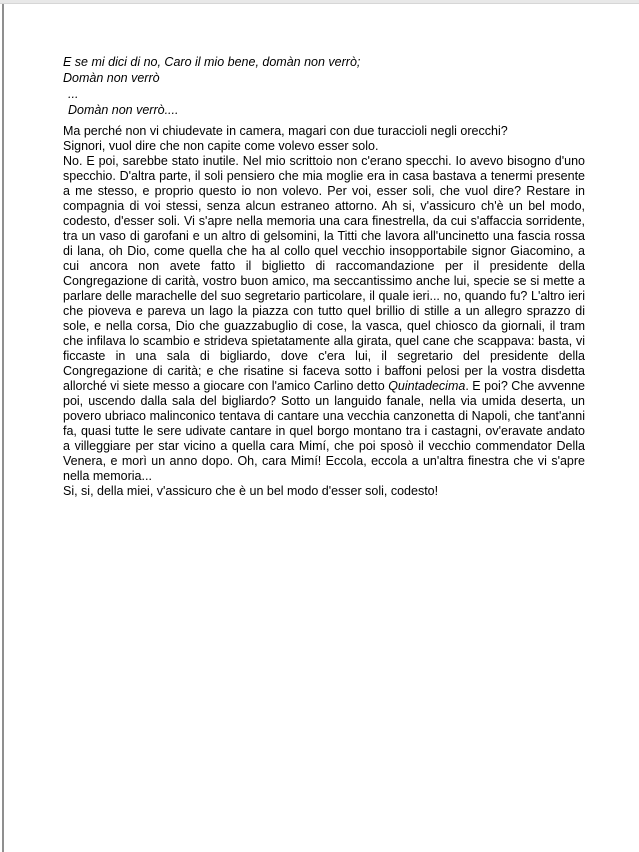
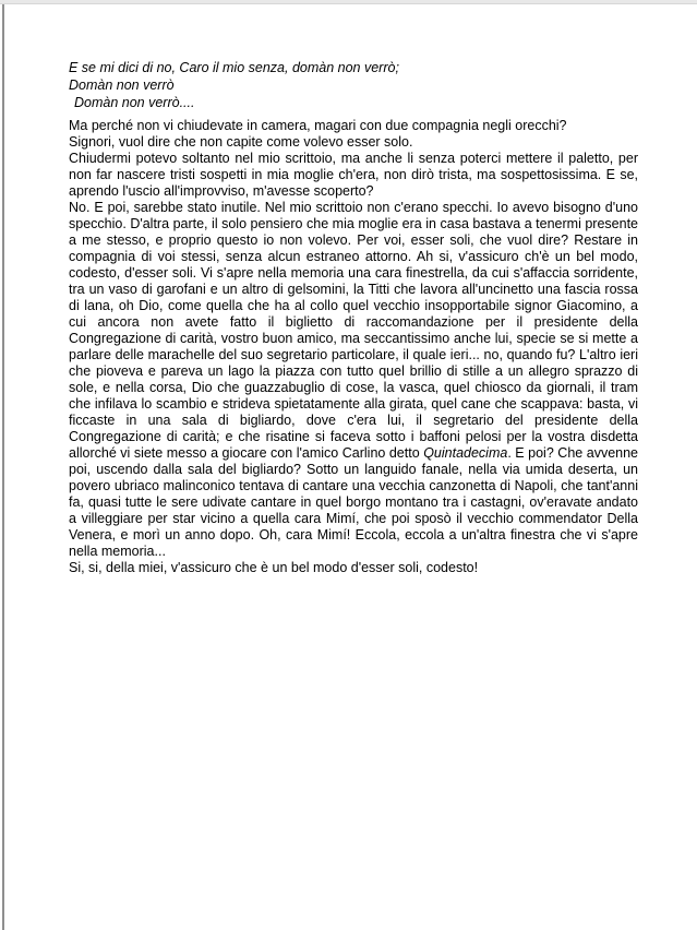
- E se mi dici di no, Caro il mio bene, domàn non verrò;
+ E se mi dici di no, Caro il mio senza, domàn non verrò;
  Domàn non verrò
- ...
  Domàn non verrò....
- Ma perché non vi chiudevate in camera, magari con due turaccioli negli orecchi?
+ Ma perché non vi chiudevate in camera, magari con due compagnia negli orecchi?
  Signori, vuol dire che non capite come volevo esser solo.
+ Chiudermi potevo soltanto nel mio scrittoio, ma anche li senza poterci mettere il paletto, per non far nascere tristi sospetti in mia moglie ch'era, non dirò trista, ma sospettosissima. E se, aprendo l'uscio all'improvviso, m'avesse scoperto?
- No. E poi, sarebbe stato inutile. Nel mio scrittoio non c'erano specchi. Io avevo bisogno d'uno specchio. D'altra parte, il soli pensiero che mia moglie era in casa bastava a tenermi presente a me stesso, e proprio questo io non volevo. Per voi, esser soli, che vuol dire? Restare in compagnia di voi stessi, senza alcun estraneo attorno. Ah si, v'assicuro ch'è un bel modo, codesto, d'esser soli. Vi s'apre nella memoria una cara finestrella, da cui s'affaccia sorridente, tra un vaso di garofani e un altro di gelsomini, la Titti che lavora all'uncinetto una fascia rossa di lana, oh Dio, come quella che ha al collo quel vecchio insopportabile signor Giacomino, a cui ancora non avete fatto il biglietto di raccomandazione per il presidente della Congregazione di carità, vostro buon amico, ma seccantissimo anche lui, specie se si mette a parlare delle marachelle del suo segretario particolare, il quale ieri... no, quando fu? L'altro ieri che pioveva e pareva un lago la piazza con tutto quel brillio di stille a un allegro sprazzo di sole, e nella corsa, Dio che guazzabuglio di cose, la vasca, quel chiosco da giornali, il tram che infilava lo scambio e strideva spietatamente alla girata, quel cane che scappava: basta, vi ficcaste in una sala di bigliardo, dove c'era lui, il segretario del presidente della Congregazione di carità; e che risatine si faceva sotto i baffoni pelosi per la vostra disdetta allorché vi siete messo a giocare con l'amico Carlino detto Quintadecima. E poi? Che avvenne poi, uscendo dalla sala del bigliardo? Sotto un languido fanale, nella via umida deserta, un povero ubriaco malinconico tentava di cantare una vecchia canzonetta di Napoli, che tant'anni fa, quasi tutte le sere udivate cantare in quel borgo montano tra i castagni, ov'eravate andato a villeggiare per star vicino a quella cara Mimí, che poi sposò il vecchio commendator Della Venera, e morì un anno dopo. Oh, cara Mimí! Eccola, eccola a un'altra finestra che vi s'apre nella memoria...
+ No. E poi, sarebbe stato inutile. Nel mio scrittoio non c'erano specchi. Io avevo bisogno d'uno specchio. D'altra parte, il solo pensiero che mia moglie era in casa bastava a tenermi presente a me stesso, e proprio questo io non volevo. Per voi, esser soli, che vuol dire? Restare in compagnia di voi stessi, senza alcun estraneo attorno. Ah si, v'assicuro ch'è un bel modo, codesto, d'esser soli. Vi s'apre nella memoria una cara finestrella, da cui s'affaccia sorridente, tra un vaso di garofani e un altro di gelsomini, la Titti che lavora all'uncinetto una fascia rossa di lana, oh Dio, come quella che ha al collo quel vecchio insopportabile signor Giacomino, a cui ancora non avete fatto il biglietto di raccomandazione per il presidente della Congregazione di carità, vostro buon amico, ma seccantissimo anche lui, specie se si mette a parlare delle marachelle del suo segretario particolare, il quale ieri... no, quando fu? L'altro ieri che pioveva e pareva un lago la piazza con tutto quel brillio di stille a un allegro sprazzo di sole, e nella corsa, Dio che guazzabuglio di cose, la vasca, quel chiosco da giornali, il tram che infilava lo scambio e strideva spietatamente alla girata, quel cane che scappava: basta, vi ficcaste in una sala di bigliardo, dove c'era lui, il segretario del presidente della Congregazione di carità; e che risatine si faceva sotto i baffoni pelosi per la vostra disdetta allorché vi siete messo a giocare con l'amico Carlino detto Quintadecima. E poi? Che avvenne poi, uscendo dalla sala del bigliardo? Sotto un languido fanale, nella via umida deserta, un povero ubriaco malinconico tentava di cantare una vecchia canzonetta di Napoli, che tant'anni fa, quasi tutte le sere udivate cantare in quel borgo montano tra i castagni, ov'eravate andato a villeggiare per star vicino a quella cara Mimí, che poi sposò il vecchio commendator Della Venera, e morì un anno dopo. Oh, cara Mimí! Eccola, eccola a un'altra finestra che vi s'apre nella memoria...
  Si, si, della miei, v'assicuro che è un bel modo d'esser soli, codesto!
